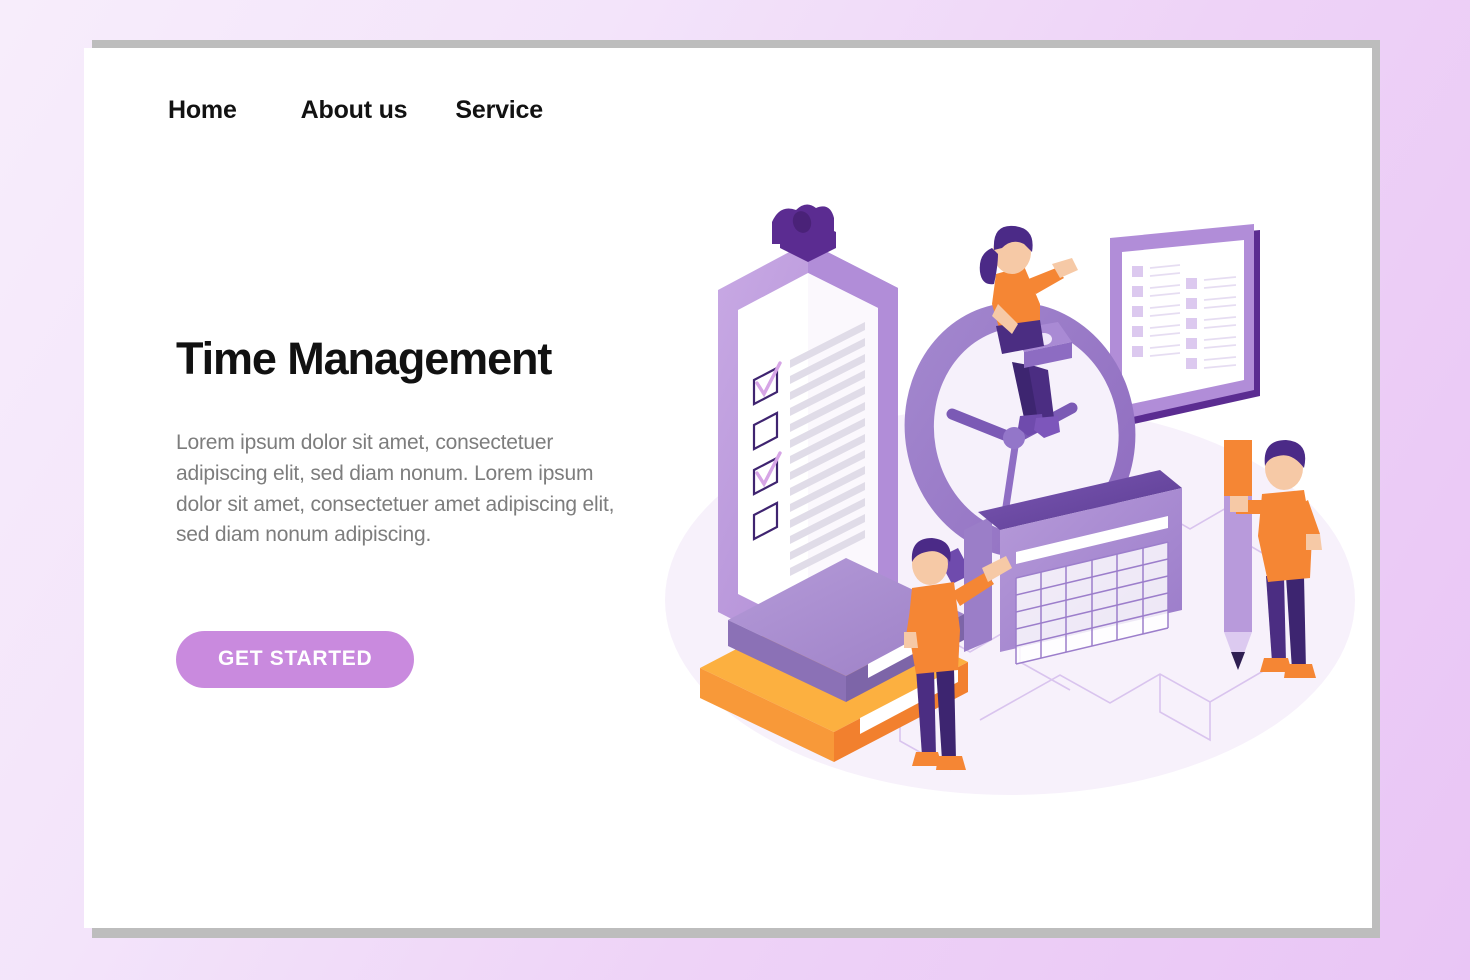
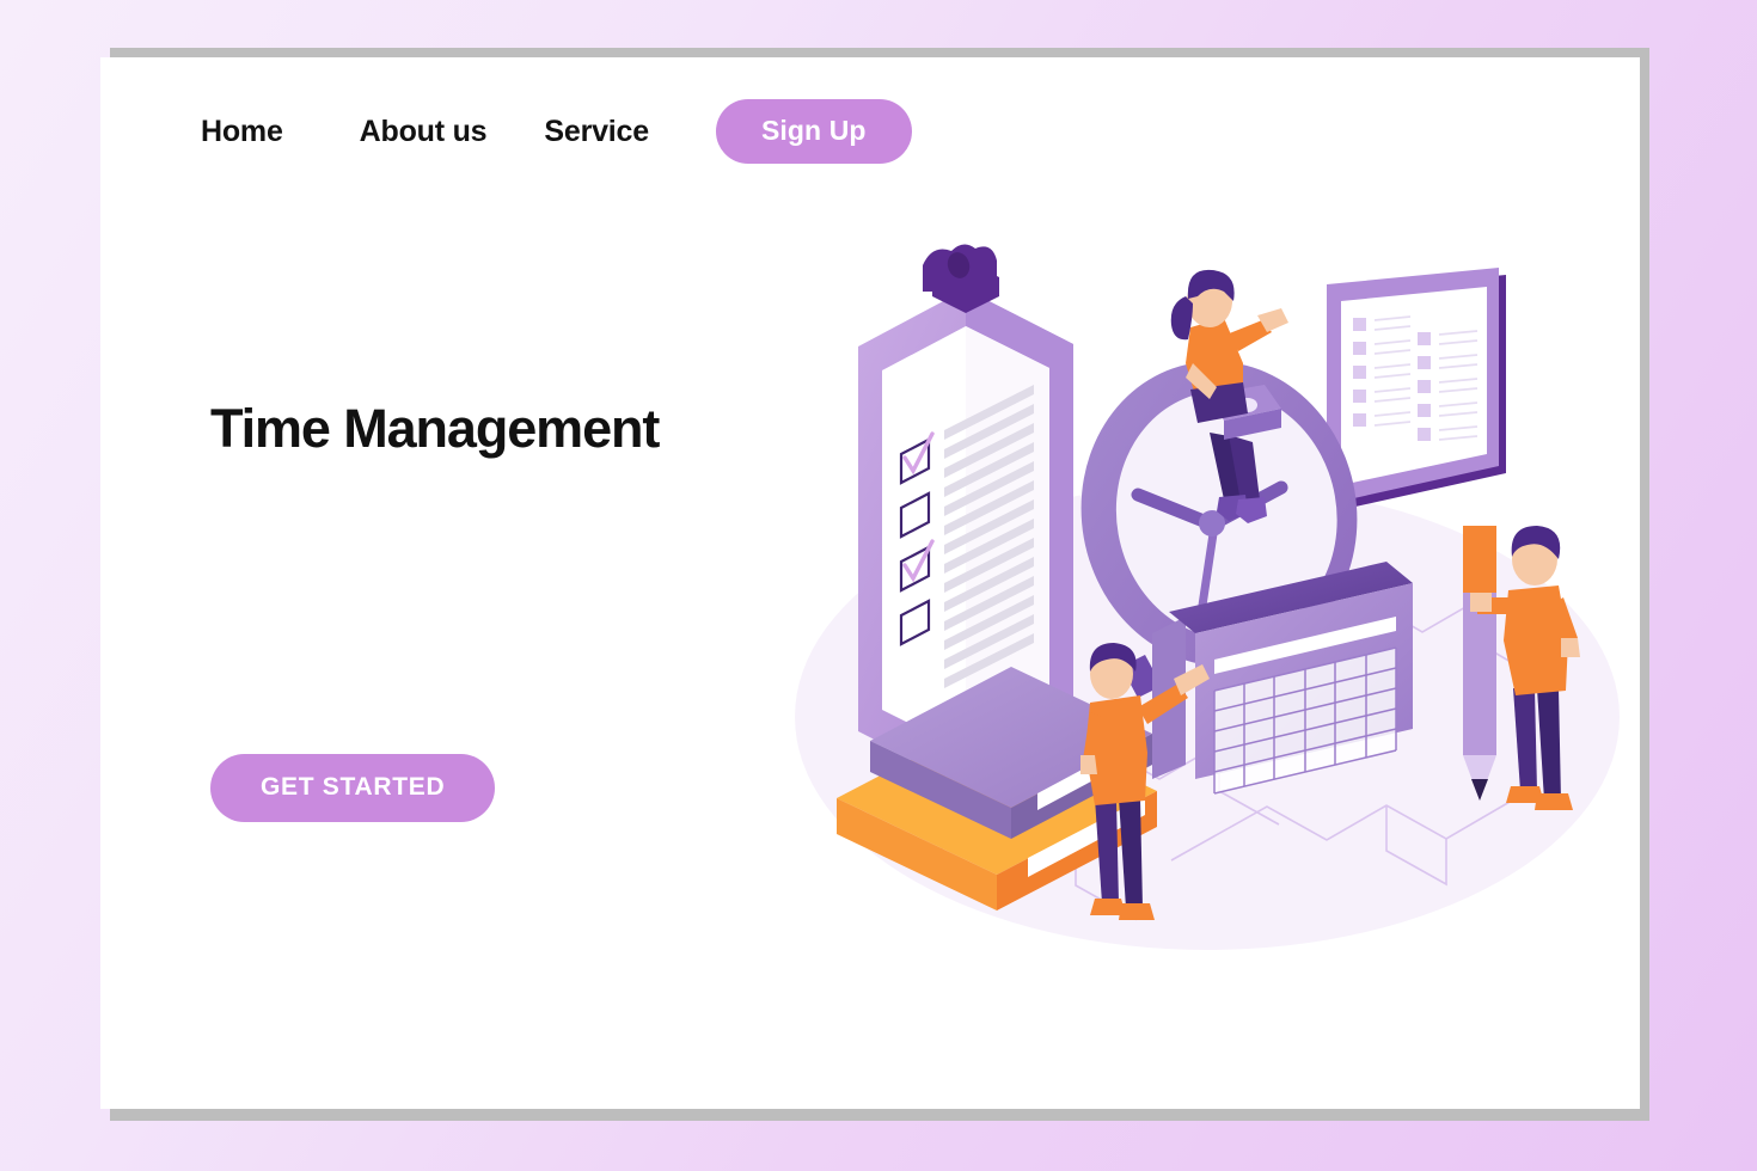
  Home
  About us
  Service
+ Sign Up
  Time Management
- Lorem ipsum dolor sit amet, consectetuer adipiscing elit, sed diam nonum. Lorem ipsum dolor sit amet, consectetuer amet adipiscing elit, sed diam nonum adipiscing.
  GET STARTED
